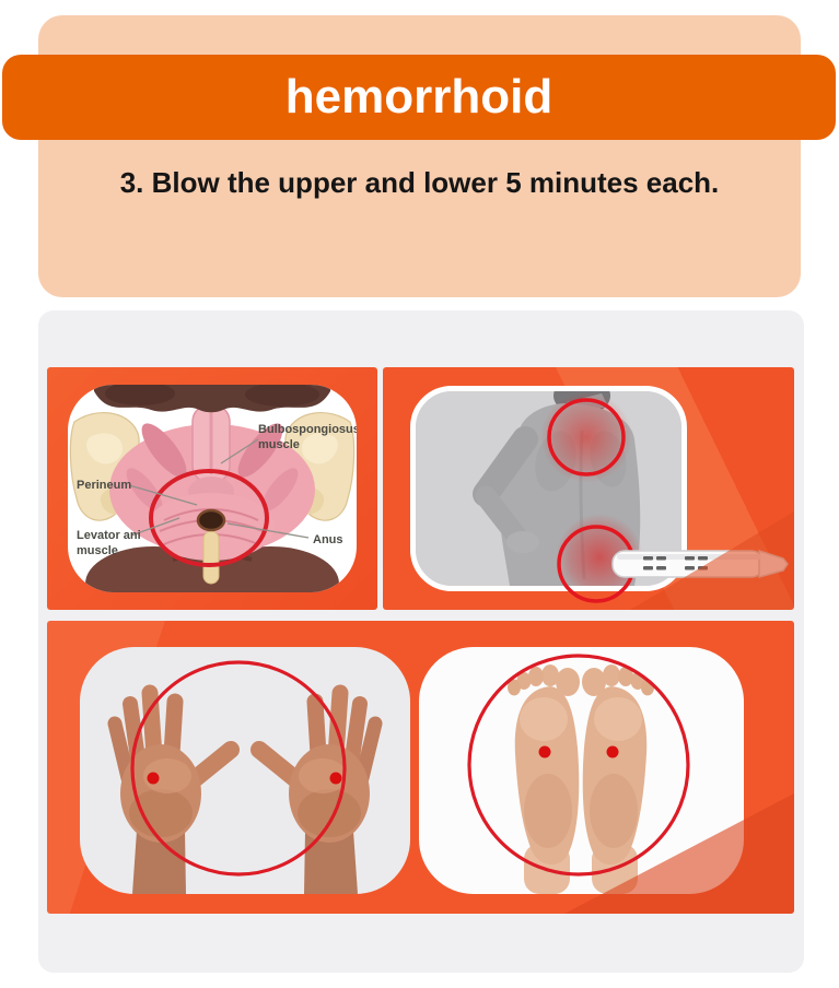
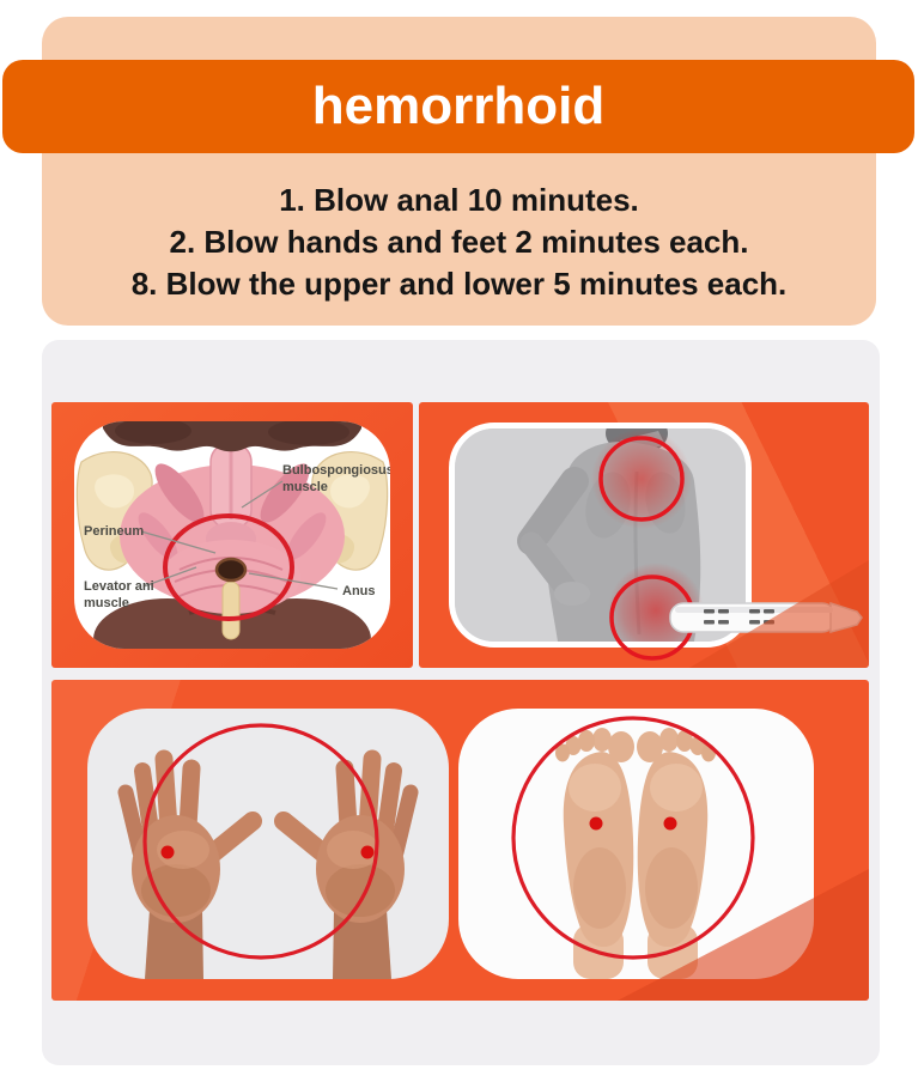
  hemorrhoid
+ 1. Blow anal 10 minutes.
+ 2. Blow hands and feet 2 minutes each.
- 3. Blow the upper and lower 5 minutes each.
+ 8. Blow the upper and lower 5 minutes each.
  Bulbospongiosus
  muscle
  Perineum
  Levator ani
  muscle
  Anus
